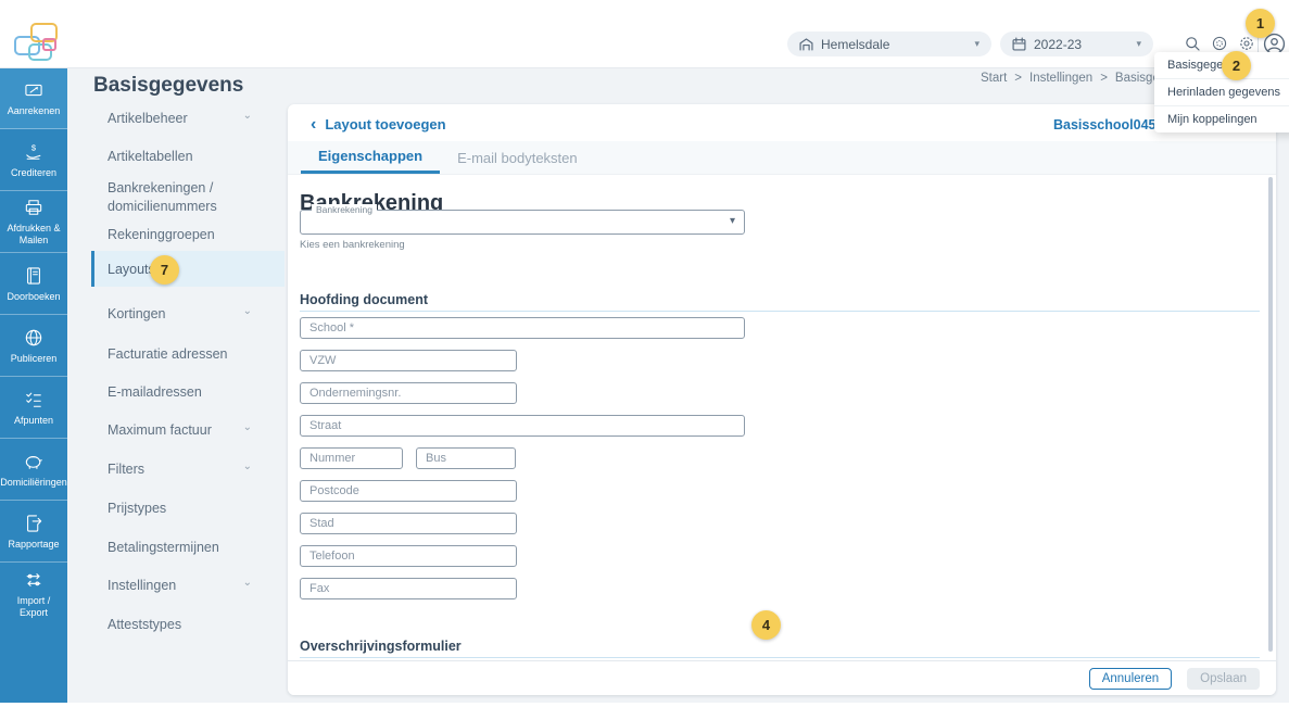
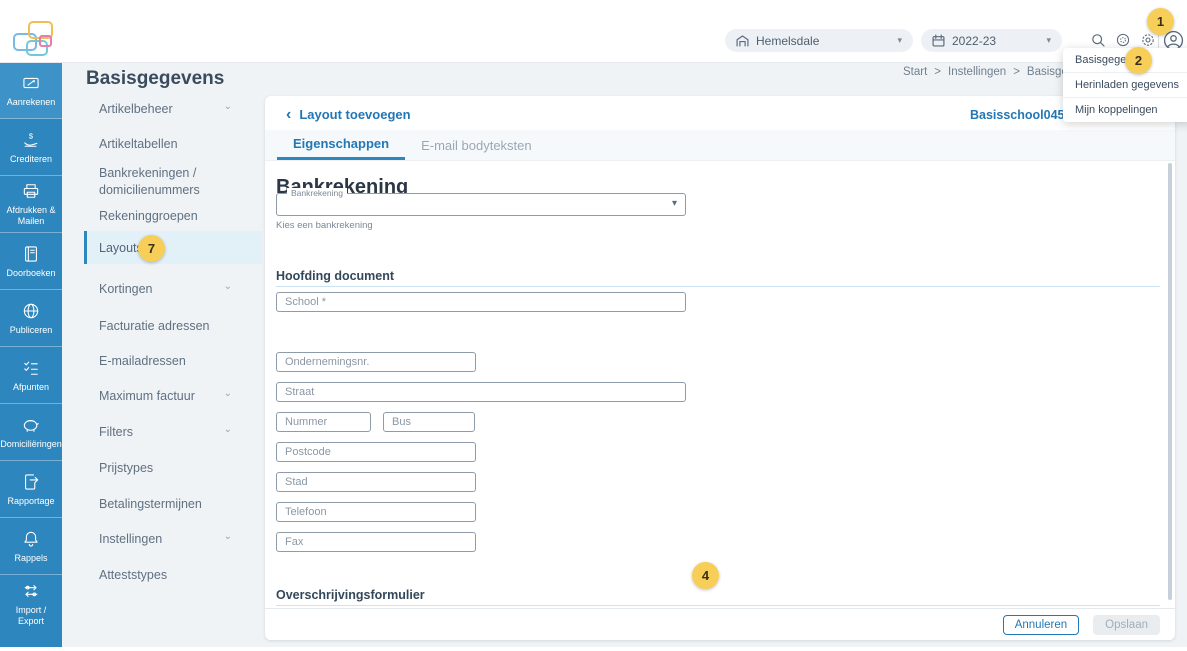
  Hemelsdale
  ▾
  2022-23
  ▾
  Start
  >
  Instellingen
  >
  Aanrekenen
  $
  Crediteren
  Afdrukken & Mailen
  Doorboeken
  Publiceren
  Afpunten
  Domiciliëringen
  Rapportage
+ Rappels
  Import / Export
  Basisgegevens
  Artikelbeheer
  ⌄
  Artikeltabellen
  Bankrekeningen / domicilienummers
  Rekeninggroepen
  Layout
  Kortingen
  ⌄
  Facturatie adressen
  E-mailadressen
  Maximum factuur
  ⌄
  Filters
  ⌄
  Prijstypes
  Betalingstermijnen
  Instellingen
  ⌄
  Atteststypes
  ‹
  Layout toevoegen
  Basisschool045
  Eigenschappen
  E-mail bodyteksten
  Bankrekening
  Bankrekening
  ▾
  Kies een bankrekening
  Hoofding document
  School *
- VZW
  Ondernemingsnr.
  Straat
  Nummer
  Bus
  Postcode
  Stad
  Telefoon
  Fax
  Overschrijvingsformulier
  Annuleren
  Opslaan
  Herinladen gegevens
  Mijn koppelingen
  1
  2
  7
  4
